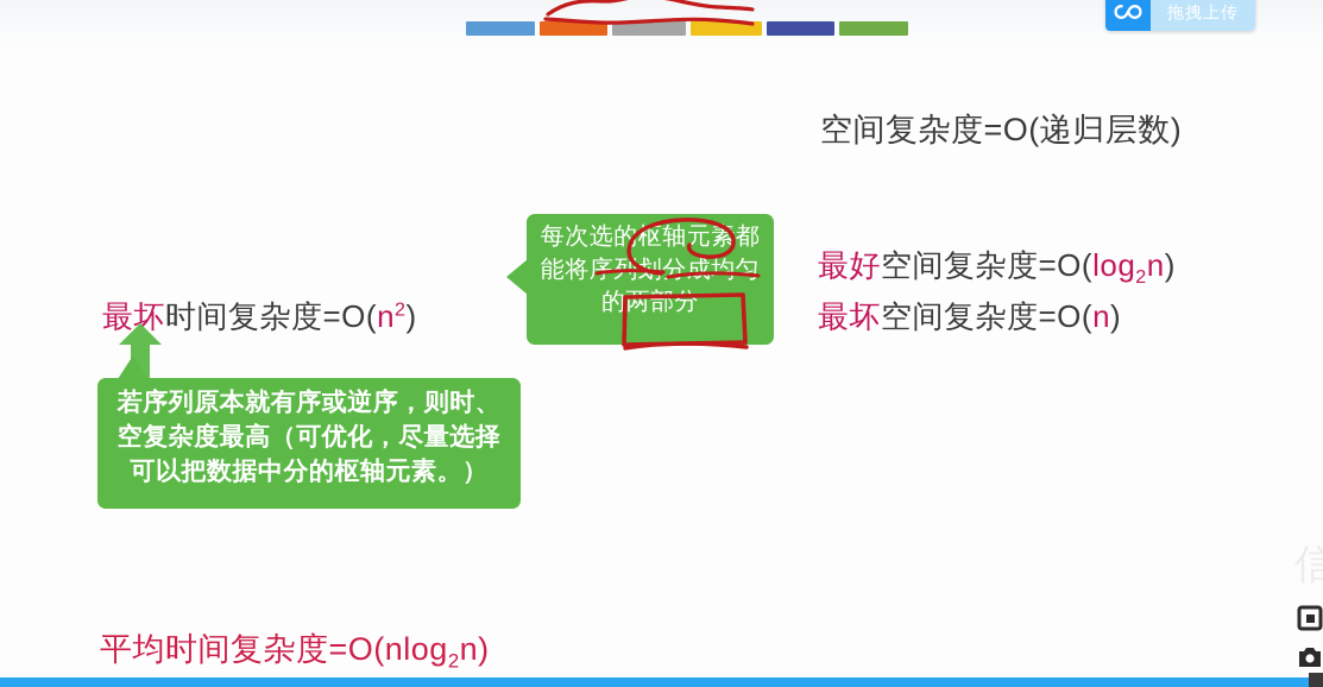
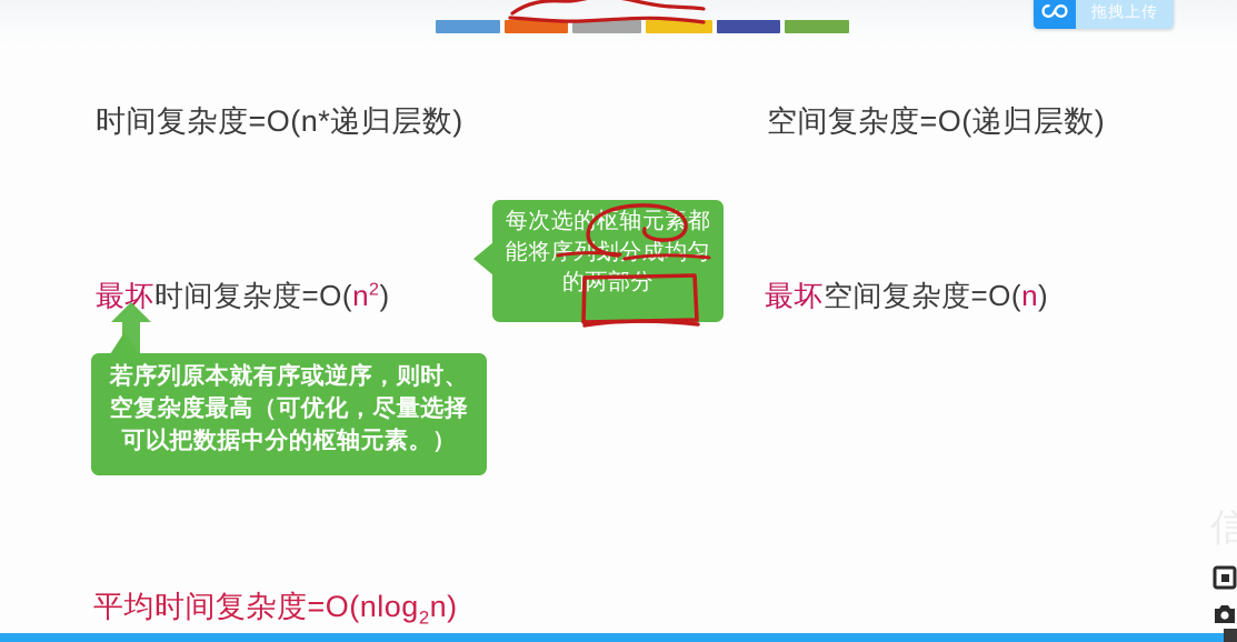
  拖拽上传
+ 时间复杂度=O(n*递归层数)
  空间复杂度=O(递归层数)
  最坏时间复杂度=O(n2)
- 最好空间复杂度=O(log2n)
  最坏空间复杂度=O(n)
  平均时间复杂度=O(nlog2n)
  每次选的枢轴元素都能将序分成均匀的两部分
  若序列原本就有序或逆序，则时、空复杂度最高（可优化，尽量选择可以把数据中分的枢轴元素。）
